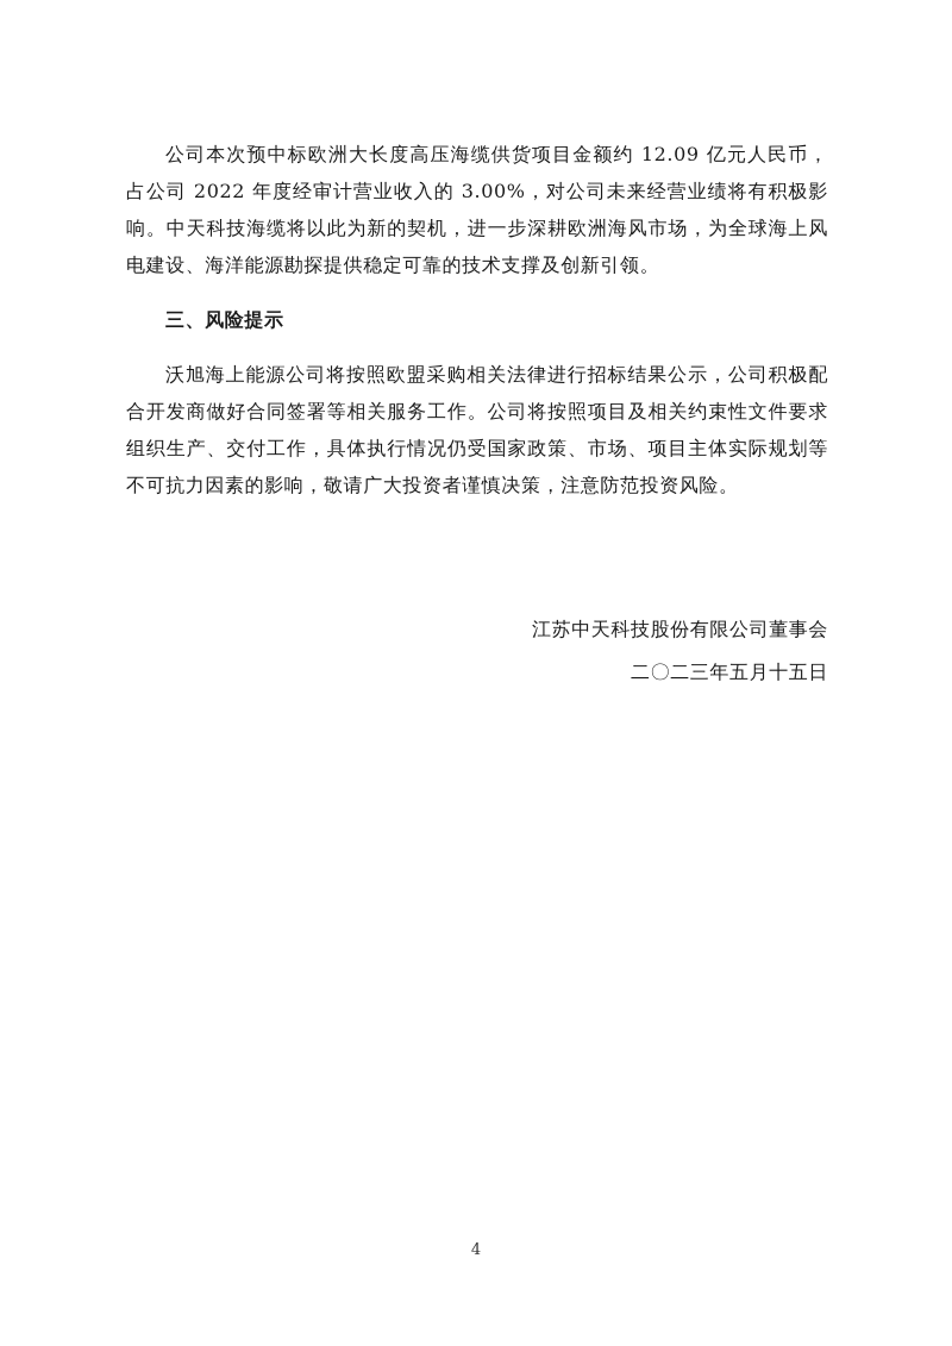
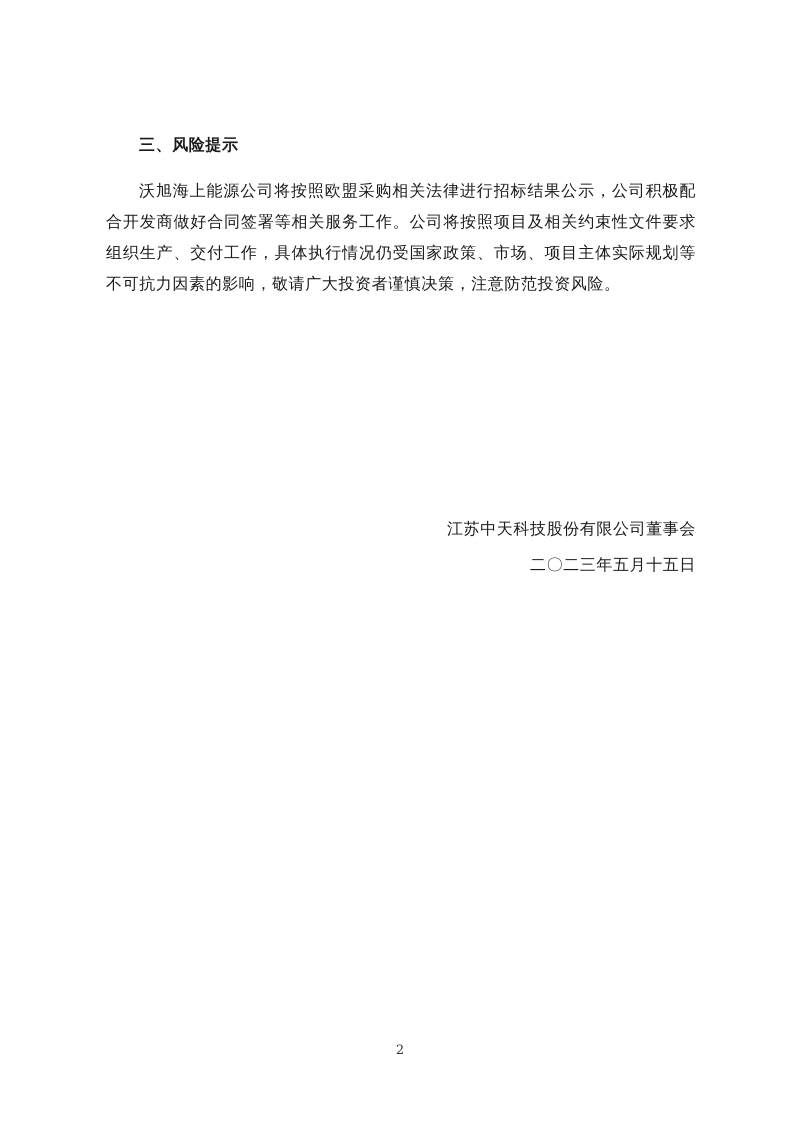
- 公司本次预中标欧洲大长度高压海缆供货项目金额约 12.09 亿元人民币，占公司 2022 年度经审计营业收入的 3.00%，对公司未来经营业绩将有积极影响。中天科技海缆将以此为新的契机，进一步深耕欧洲海风市场，为全球海上风电建设、海洋能源勘探提供稳定可靠的技术支撑及创新引领。
  三、风险提示
  沃旭海上能源公司将按照欧盟采购相关法律进行招标结果公示，公司积极配合开发商做好合同签署等相关服务工作。公司将按照项目及相关约束性文件要求组织生产、交付工作，具体执行情况仍受国家政策、市场、项目主体实际规划等不可抗力因素的影响，敬请广大投资者谨慎决策，注意防范投资风险。
  江苏中天科技股份有限公司董事会
  二〇二三年五月十五日
- 4
+ 2
